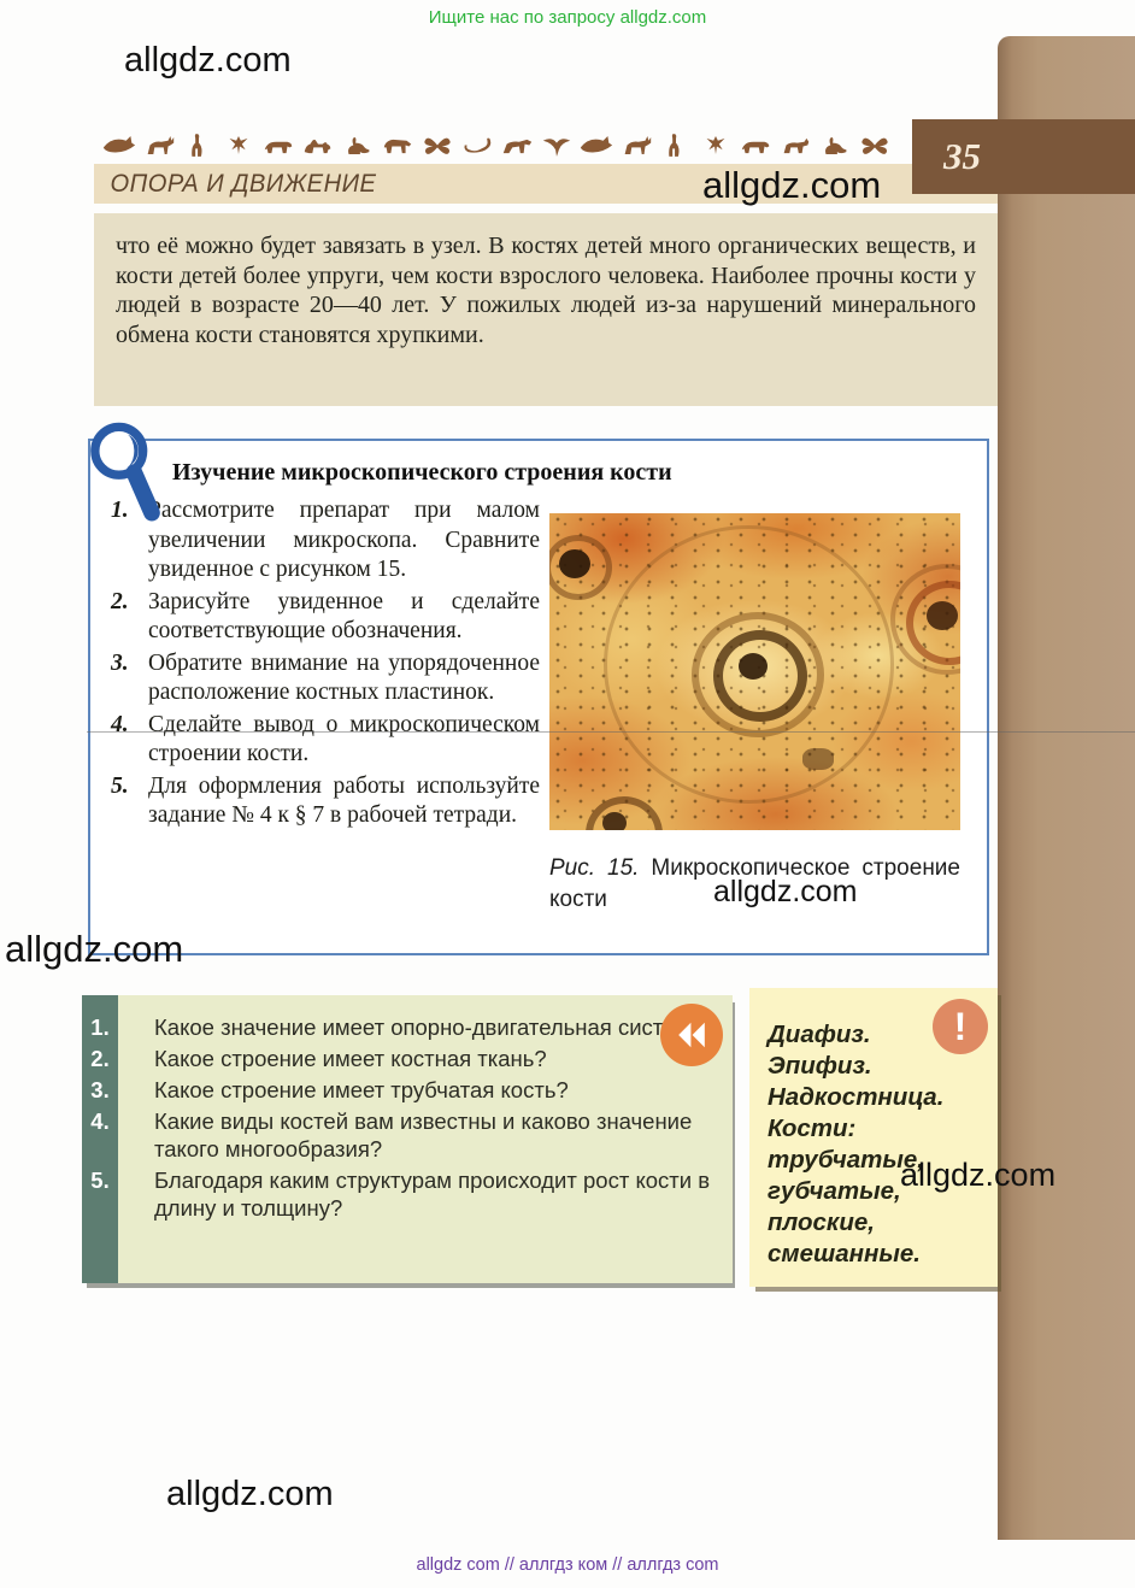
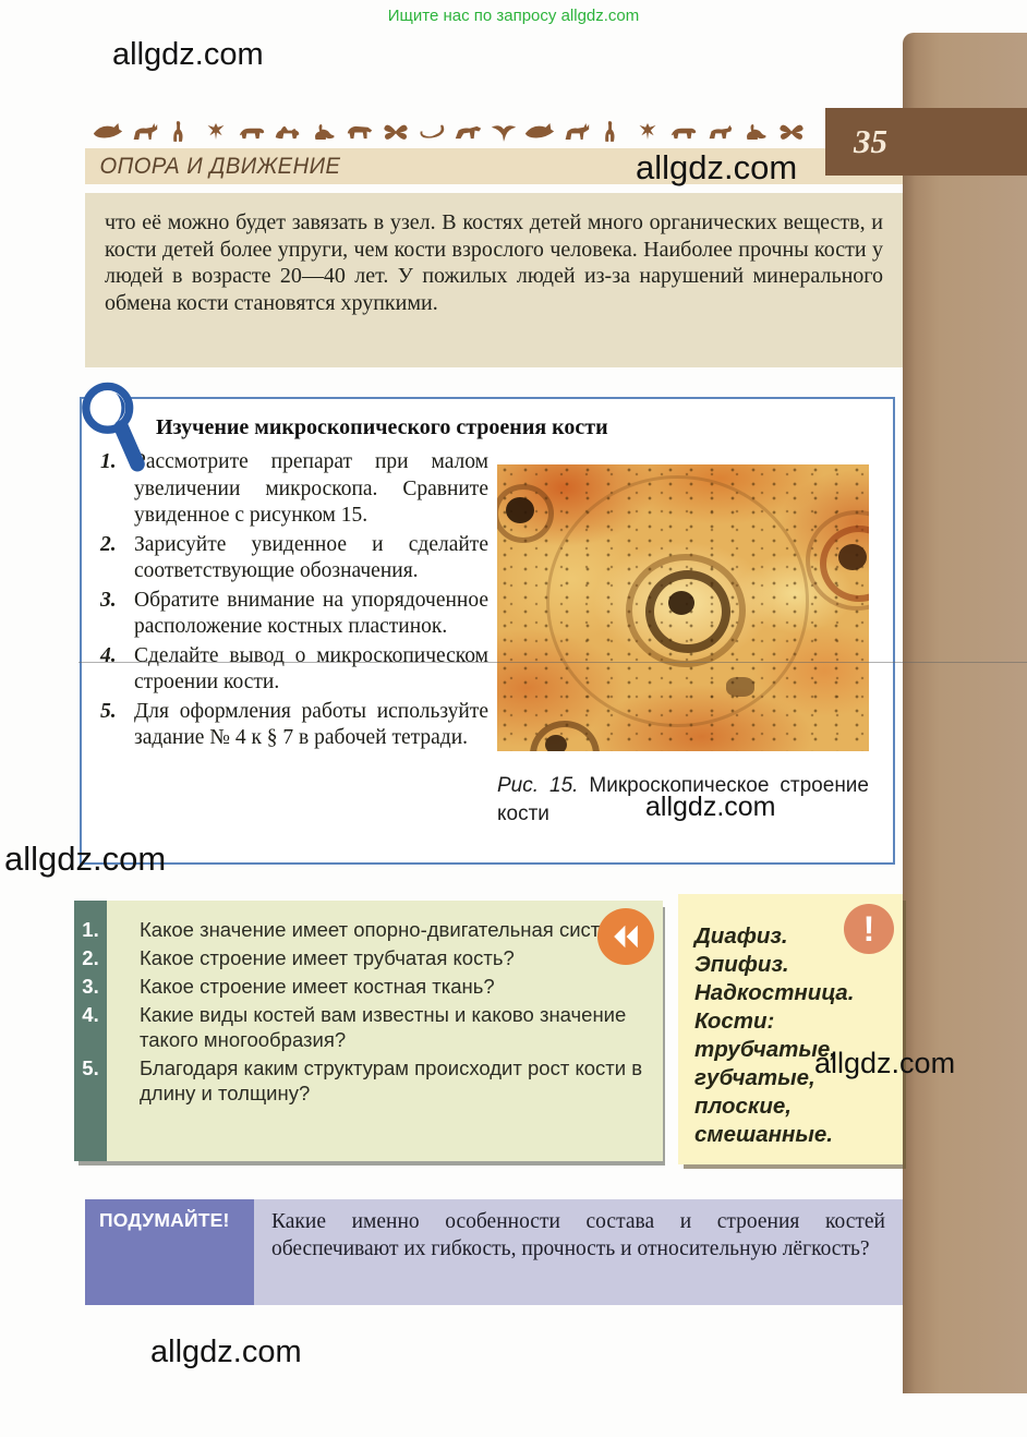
  Ищите нас по запросу allgdz.com
  allgdz.com
  35
  ОПОРА И ДВИЖЕНИЕ
  allgdz.com
  что её можно будет завязать в узел. В костях детей много органических веществ, и кости детей более упруги, чем кости взрослого человека. Наиболее прочны кости у людей в возрасте 20—40 лет. У пожилых людей из-за нарушений минерального обмена кости становятся хрупкими.
  Изучение микроскопического строения кости
  1.
  ассмотрите препарат при малом увеличении микроскопа. Сравните увиденное с рисунком 15.
  2.
  Зарисуйте увиденное и сделайте соответствующие обозначения.
  3.
  Обратите внимание на упорядоченное расположение костных пластинок.
  4.
  Сделайте вывод о микроскопическом строении кости.
  5.
  Для оформления работы используйте задание № 4 к § 7 в рабочей тетради.
  Рис. 15. Микроскопическое строение кости
  allgdz.com
  allgdz.com
  1.
  Какое значение имеет опорно-двигательная сист
  2.
- Какое строение имеет костная ткань?
+ Какое строение имеет трубчатая кость?
  3.
- Какое строение имеет трубчатая кость?
+ Какое строение имеет костная ткань?
  4.
  Какие виды костей вам известны и каково значение такого многообразия?
  5.
  Благодаря каким структурам происходит рост кости в длину и толщину?
  !
  Диафиз.
  Эпифиз.
  Надкостница.
  Кости:
  трубчатые,
  губчатые,
  плоские,
  смешанные.
  allgdz.com
+ ПОДУМАЙТЕ!
+ Какие именно особенности состава и строения костей обеспечивают их гибкость, прочность и относительную лёгкость?
  allgdz.com
- allgdz com // аллгдз ком // аллгдз com
